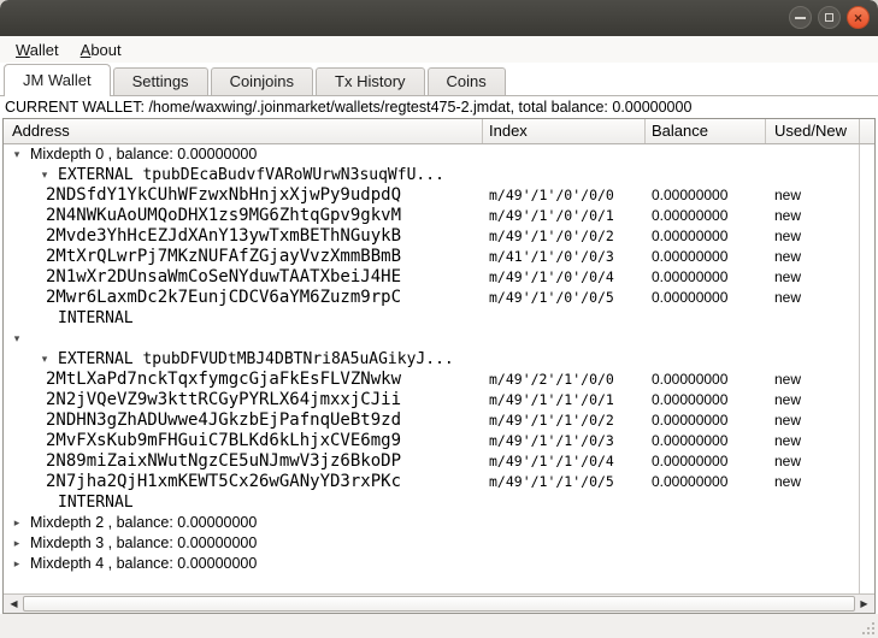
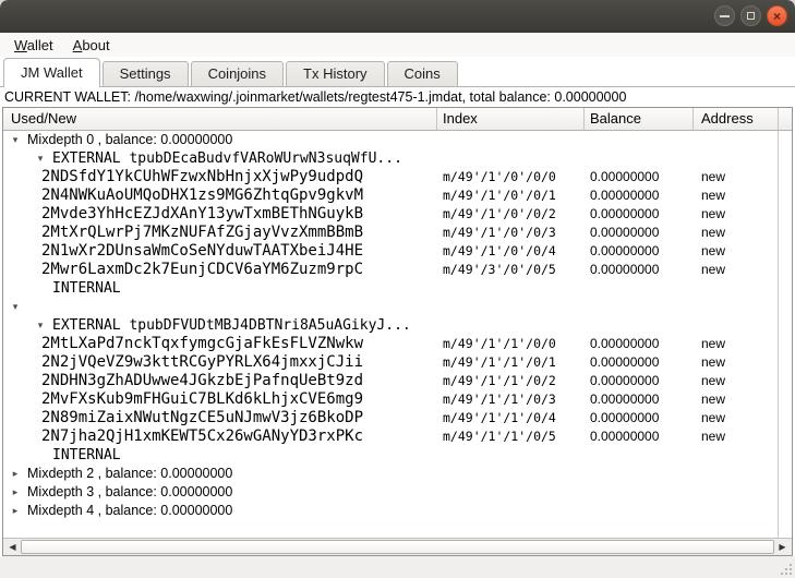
  ×
  Wallet
  About
  JM Wallet
  Settings
  Coinjoins
  Tx History
  Coins
- CURRENT WALLET: /home/waxwing/.joinmarket/wallets/regtest475-2.jmdat, total balance: 0.00000000
+ CURRENT WALLET: /home/waxwing/.joinmarket/wallets/regtest475-1.jmdat, total balance: 0.00000000
- Address
+ Used/New
  Index
  Balance
- Used/New
+ Address
  ▾
  Mixdepth 0 , balance: 0.00000000
  ▾
  EXTERNAL tpubDEcaBudvfVARoWUrwN3suqWfU...
  2NDSfdY1YkCUhWFzwxNbHnjxXjwPy9udpdQ
  m/49'/1'/0'/0/0
  0.00000000
  new
  2N4NWKuAoUMQoDHX1zs9MG6ZhtqGpv9gkvM
  m/49'/1'/0'/0/1
  0.00000000
  new
  2Mvde3YhHcEZJdXAnY13ywTxmBEThNGuykB
  m/49'/1'/0'/0/2
  0.00000000
  new
  2MtXrQLwrPj7MKzNUFAfZGjayVvzXmmBBmB
- m/41'/1'/0'/0/3
+ m/49'/1'/0'/0/3
  0.00000000
  new
  2N1wXr2DUnsaWmCoSeNYduwTAATXbeiJ4HE
  m/49'/1'/0'/0/4
  0.00000000
  new
  2Mwr6LaxmDc2k7EunjCDCV6aYM6Zuzm9rpC
- m/49'/1'/0'/0/5
+ m/49'/3'/0'/0/5
  0.00000000
  new
  INTERNAL
  ▾
  ▾
  EXTERNAL tpubDFVUDtMBJ4DBTNri8A5uAGikyJ...
  2MtLXaPd7nckTqxfymgcGjaFkEsFLVZNwkw
- m/49'/2'/1'/0/0
+ m/49'/1'/1'/0/0
  0.00000000
  new
  2N2jVQeVZ9w3kttRCGyPYRLX64jmxxjCJii
  m/49'/1'/1'/0/1
  0.00000000
  new
  2NDHN3gZhADUwwe4JGkzbEjPafnqUeBt9zd
  m/49'/1'/1'/0/2
  0.00000000
  new
  2MvFXsKub9mFHGuiC7BLKd6kLhjxCVE6mg9
  m/49'/1'/1'/0/3
  0.00000000
  new
  2N89miZaixNWutNgzCE5uNJmwV3jz6BkoDP
  m/49'/1'/1'/0/4
  0.00000000
  new
  2N7jha2QjH1xmKEWT5Cx26wGANyYD3rxPKc
  m/49'/1'/1'/0/5
  0.00000000
  new
  INTERNAL
  ▸
  Mixdepth 2 , balance: 0.00000000
  ▸
  Mixdepth 3 , balance: 0.00000000
  ▸
  Mixdepth 4 , balance: 0.00000000
  ◀
  ▶
